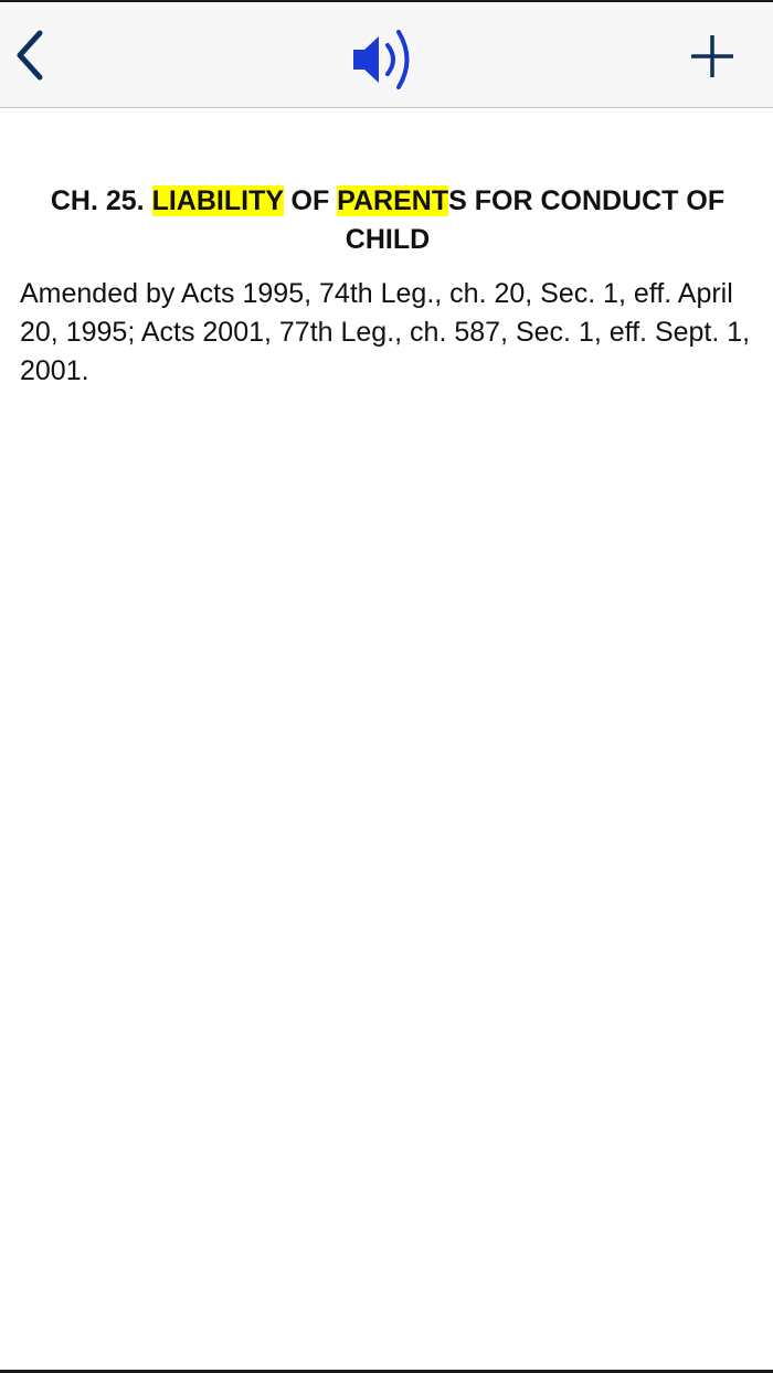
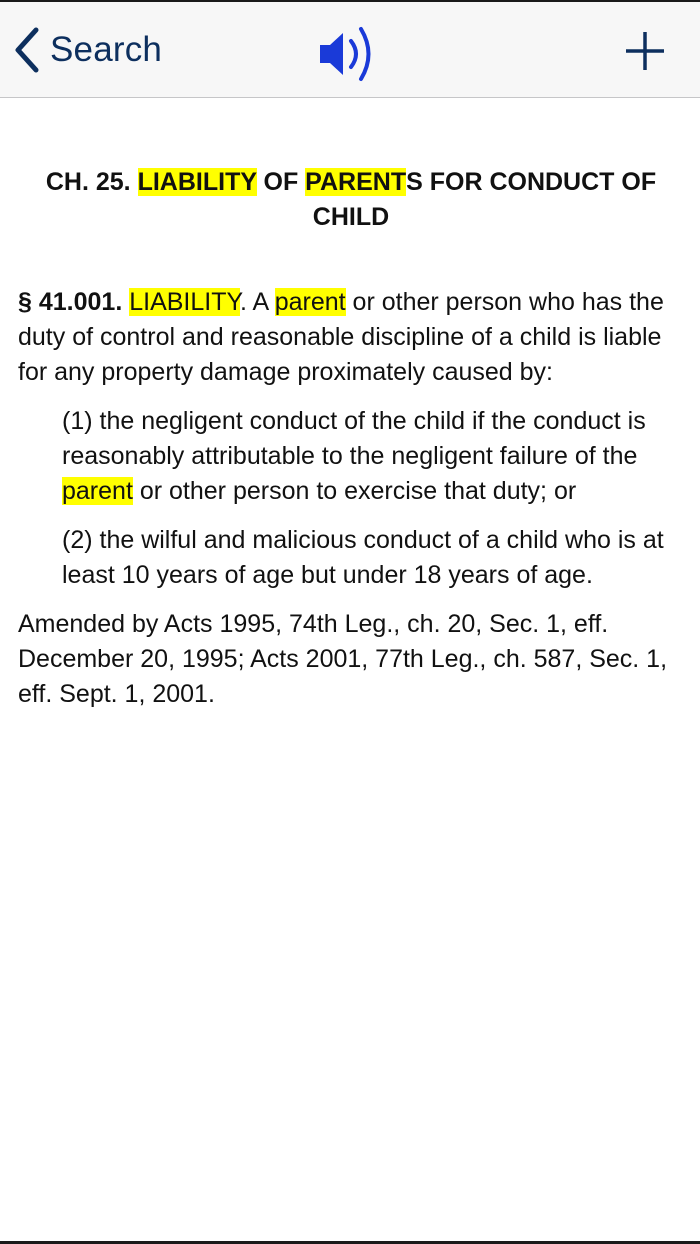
+ Search
  CH. 25. LIABILITY OF PARENTS FOR CONDUCT OF CHILD
+ § 41.001. LIABILITY. A parent or other person who has the duty of control and reasonable discipline of a child is liable for any property damage proximately caused by:
+ (1) the negligent conduct of the child if the conduct is reasonably attributable to the negligent failure of the parent or other person to exercise that duty; or
+ (2) the wilful and malicious conduct of a child who is at least 10 years of age but under 18 years of age.
- Amended by Acts 1995, 74th Leg., ch. 20, Sec. 1, eff. April 20, 1995; Acts 2001, 77th Leg., ch. 587, Sec. 1, eff. Sept. 1, 2001.
+ Amended by Acts 1995, 74th Leg., ch. 20, Sec. 1, eff. December 20, 1995; Acts 2001, 77th Leg., ch. 587, Sec. 1, eff. Sept. 1, 2001.
